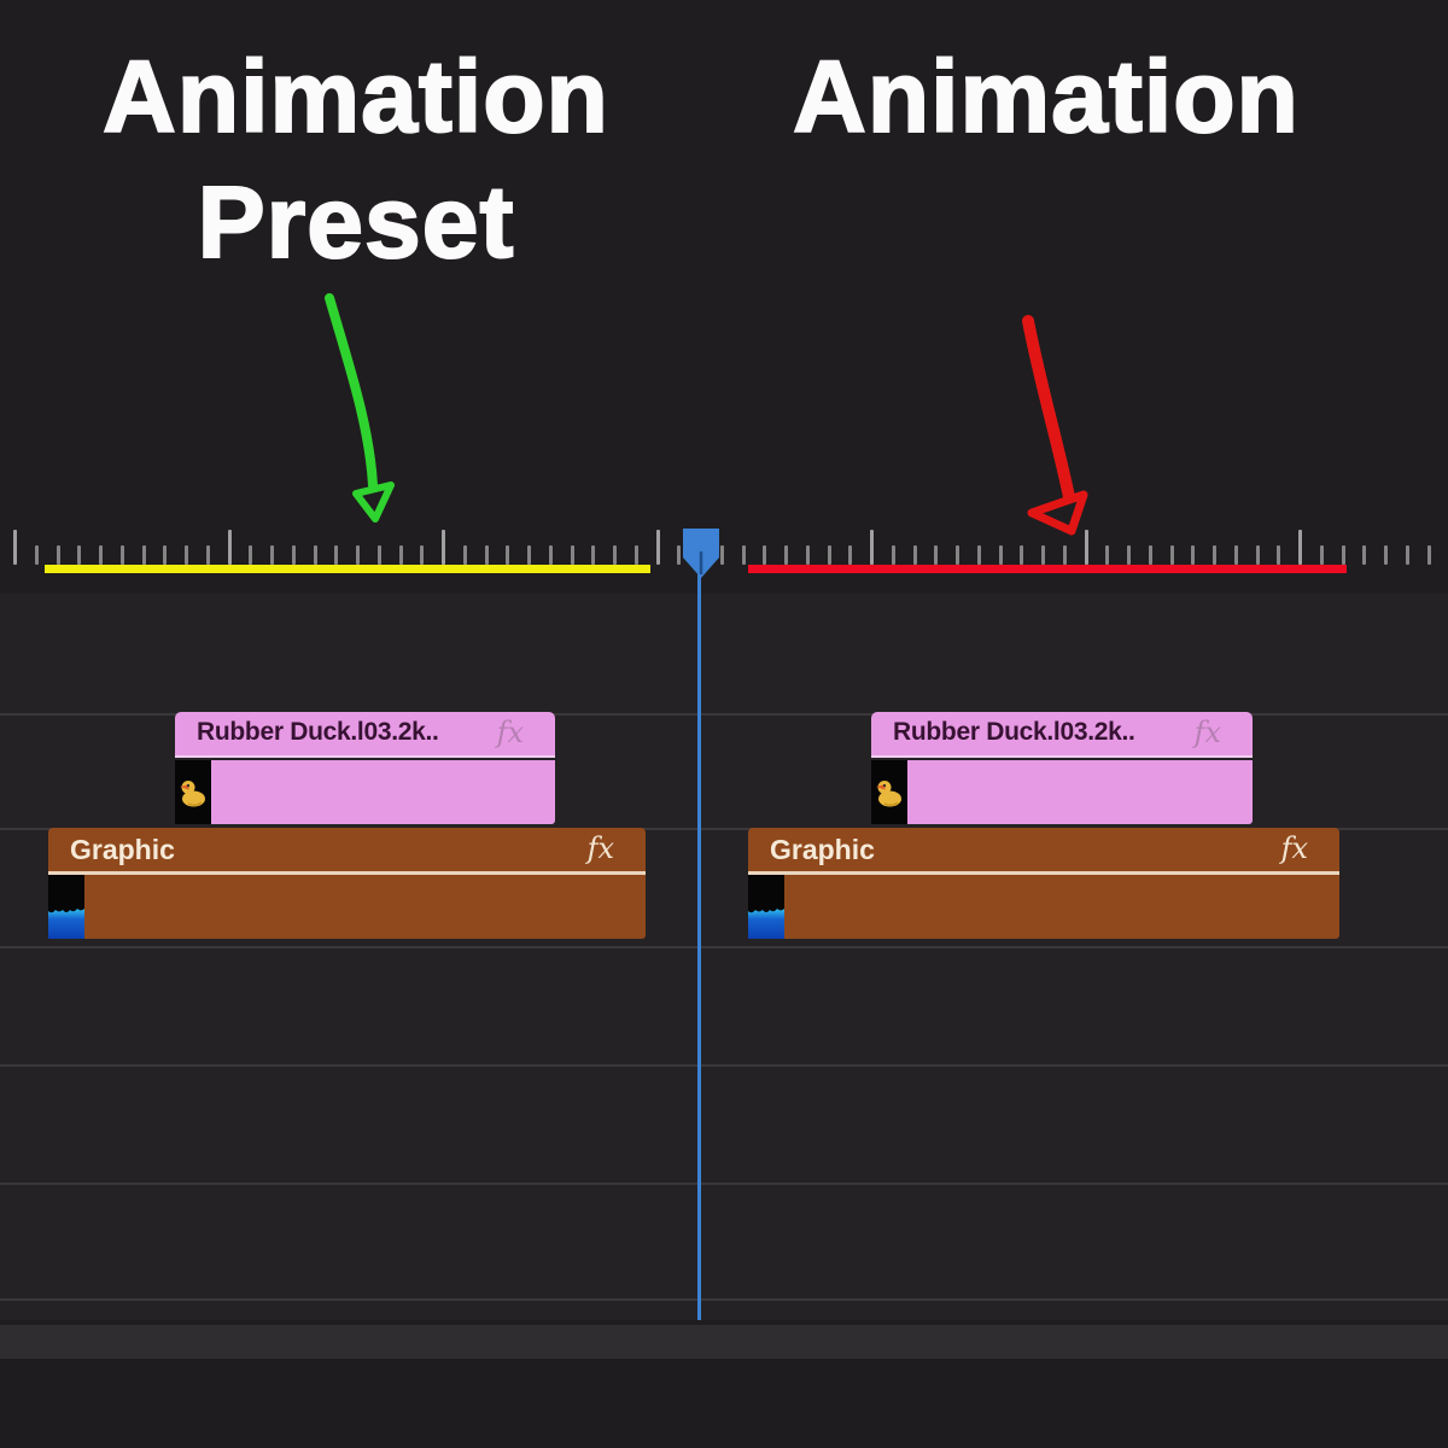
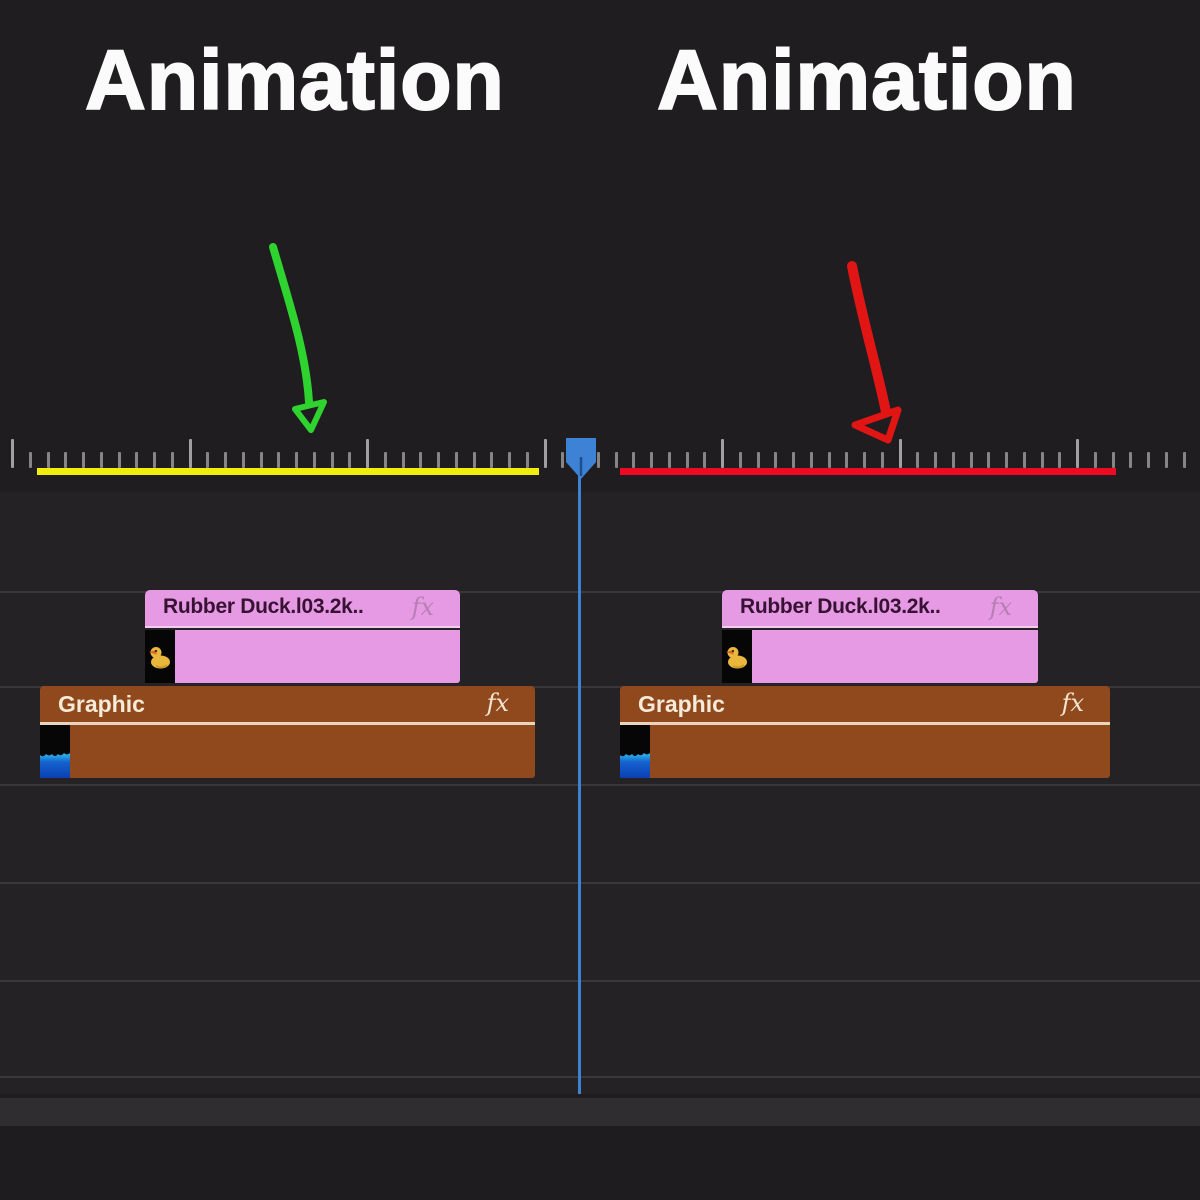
  Animation
- Preset
  Animation
  Rubber Duck.l03.2k..
  fx
  Rubber Duck.l03.2k..
  fx
  Graphic
  fx
  Graphic
  fx
